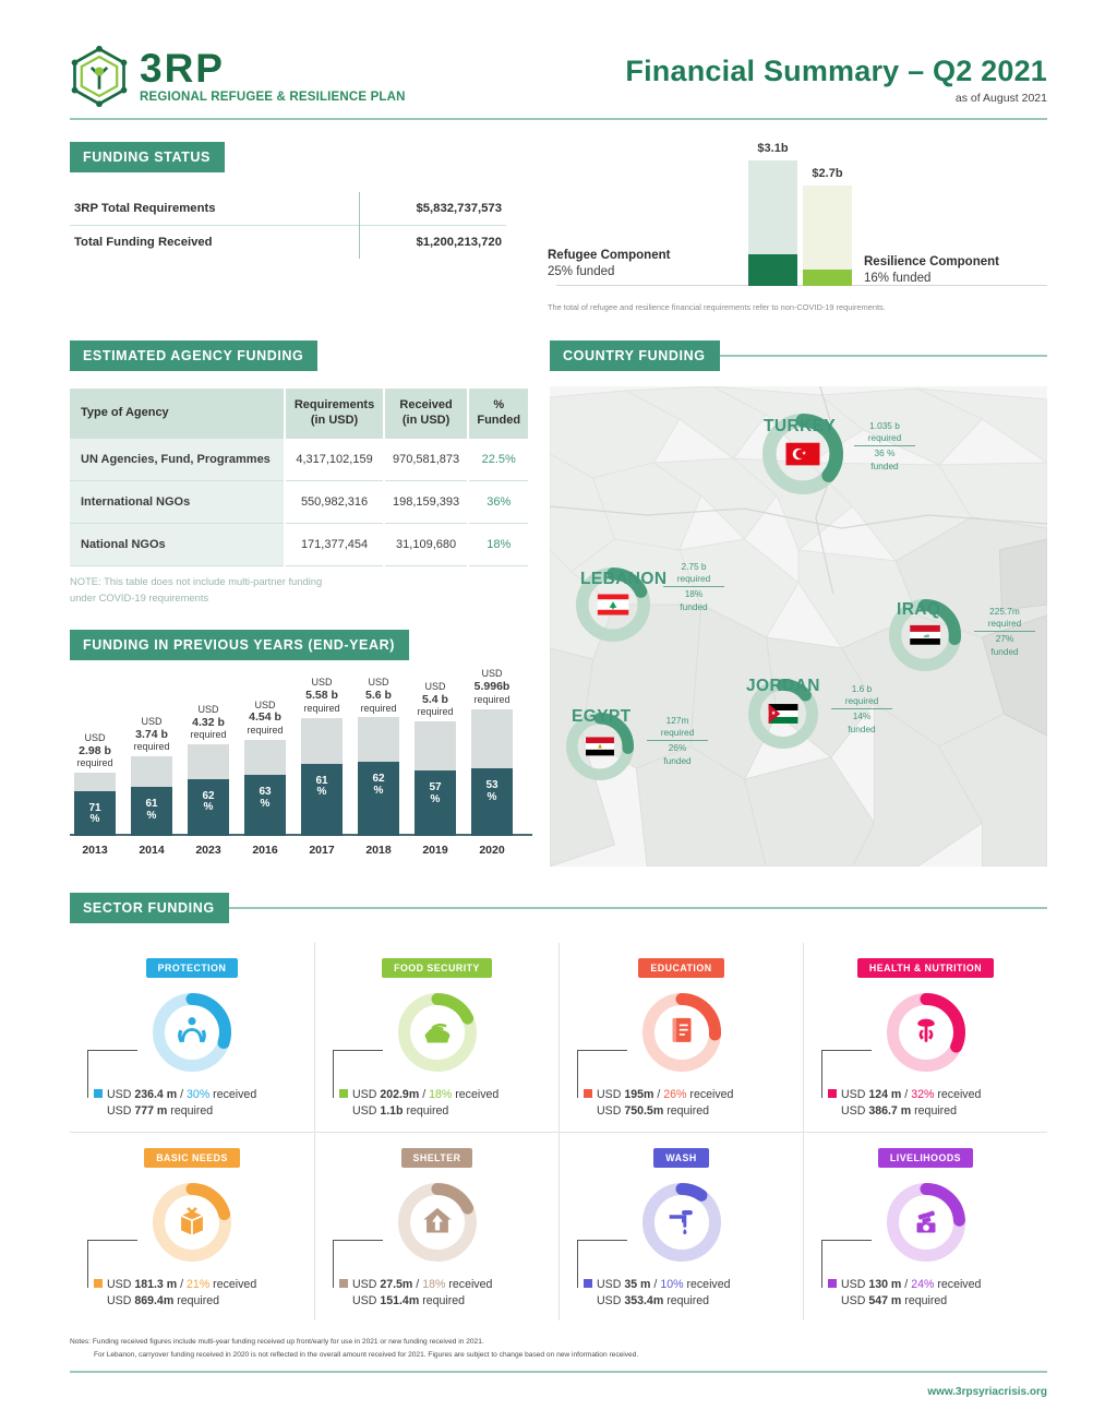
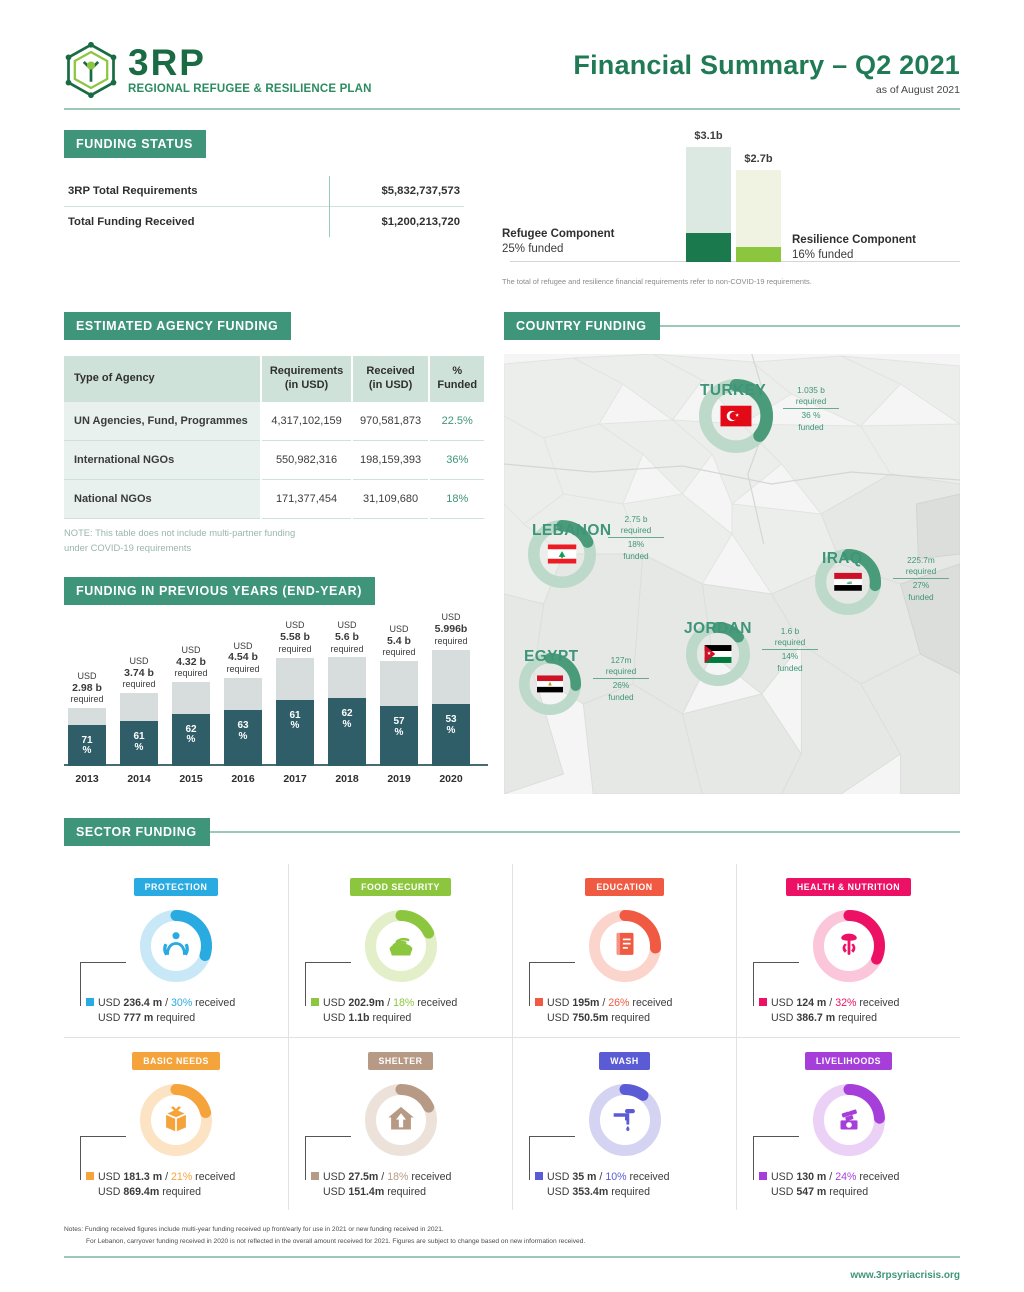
  3RP
  REGIONAL REFUGEE & RESILIENCE PLAN
  Financial Summary – Q2 2021
  as of August 2021
  FUNDING STATUS
  3RP Total Requirements	$5,832,737,573
  Total Funding Received	$1,200,213,720
  $3.1b
  $2.7b
  Refugee Component
  25% funded
  Resilience Component
  16% funded
  The total of refugee and resilience financial requirements refer to non-COVID-19 requirements.
  ESTIMATED AGENCY FUNDING
  Type of Agency	Requirements (in USD)	Received (in USD)	% Funded
  UN Agencies, Fund, Programmes	4,317,102,159	970,581,873	22.5%
  International NGOs	550,982,316	198,159,393	36%
  National NGOs	171,377,454	31,109,680	18%
  NOTE: This table does not include multi-partner funding
  under COVID-19 requirements
  FUNDING IN PREVIOUS YEARS (END-YEAR)
  USD
  2.98 b
  required
  71
  %
  2013
  USD
  3.74 b
  required
  61
  %
  2014
  USD
  4.32 b
  required
  62
  %
- 2023
+ 2015
  USD
  4.54 b
  required
  63
  %
  2016
  USD
  5.58 b
  required
  61
  %
  2017
  USD
  5.6 b
  required
  62
  %
  2018
  USD
  5.4 b
  required
  57
  %
  2019
  USD
  5.996b
  required
  53
  %
  2020
  COUNTRY FUNDING
  TURKEY
  1.035 b
  required36 %
  funded
  LEBANON
  2.75 b
  required18%
  funded
  IRAQ
  225.7m
  required27%
  funded
  JORDAN
  1.6 b
  required14%
  funded
  EGYPT
  127m
  required26%
  funded
  SECTOR FUNDING
  PROTECTION
  USD 236.4 m / 30% received
  USD 777 m required
  FOOD SECURITY
  USD 202.9m / 18% received
  USD 1.1b required
  EDUCATION
  USD 195m / 26% received
  USD 750.5m required
  HEALTH & NUTRITION
  USD 124 m / 32% received
  USD 386.7 m required
  BASIC NEEDS
  USD 181.3 m / 21% received
  USD 869.4m required
  SHELTER
  USD 27.5m / 18% received
  USD 151.4m required
  WASH
  USD 35 m / 10% received
  USD 353.4m required
  LIVELIHOODS
  USD 130 m / 24% received
  USD 547 m required
  www.3rpsyriacrisis.org
